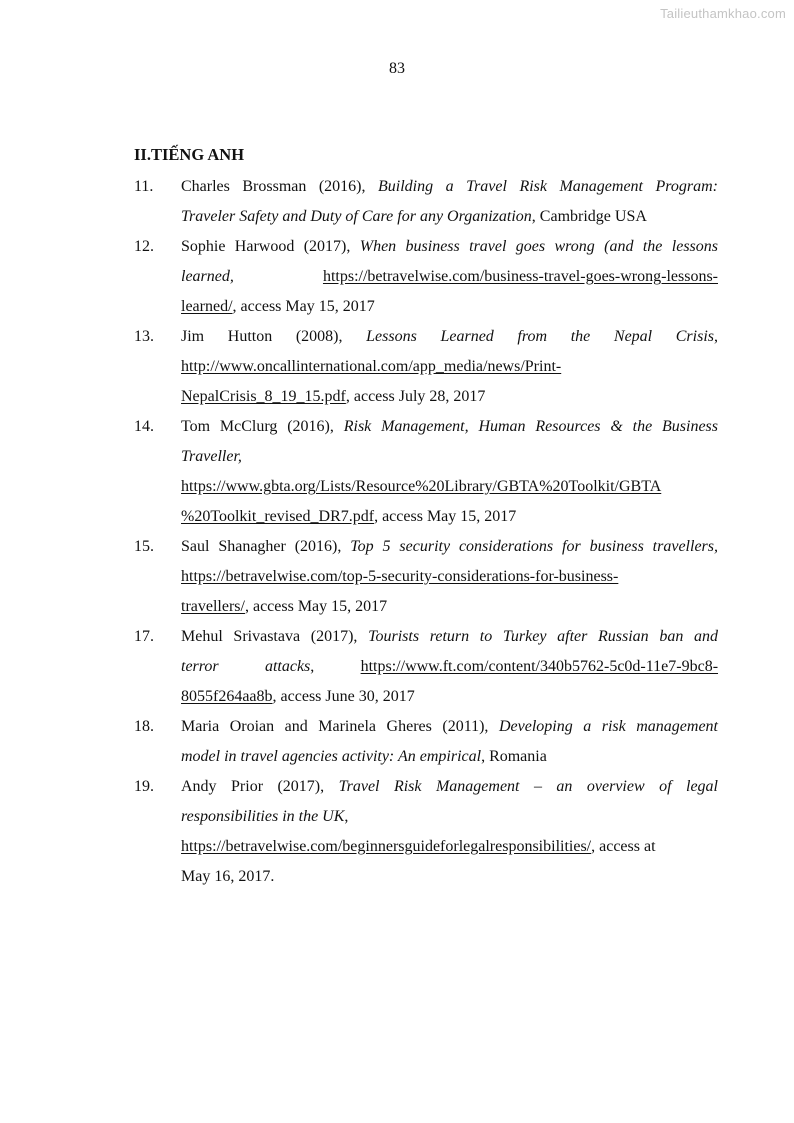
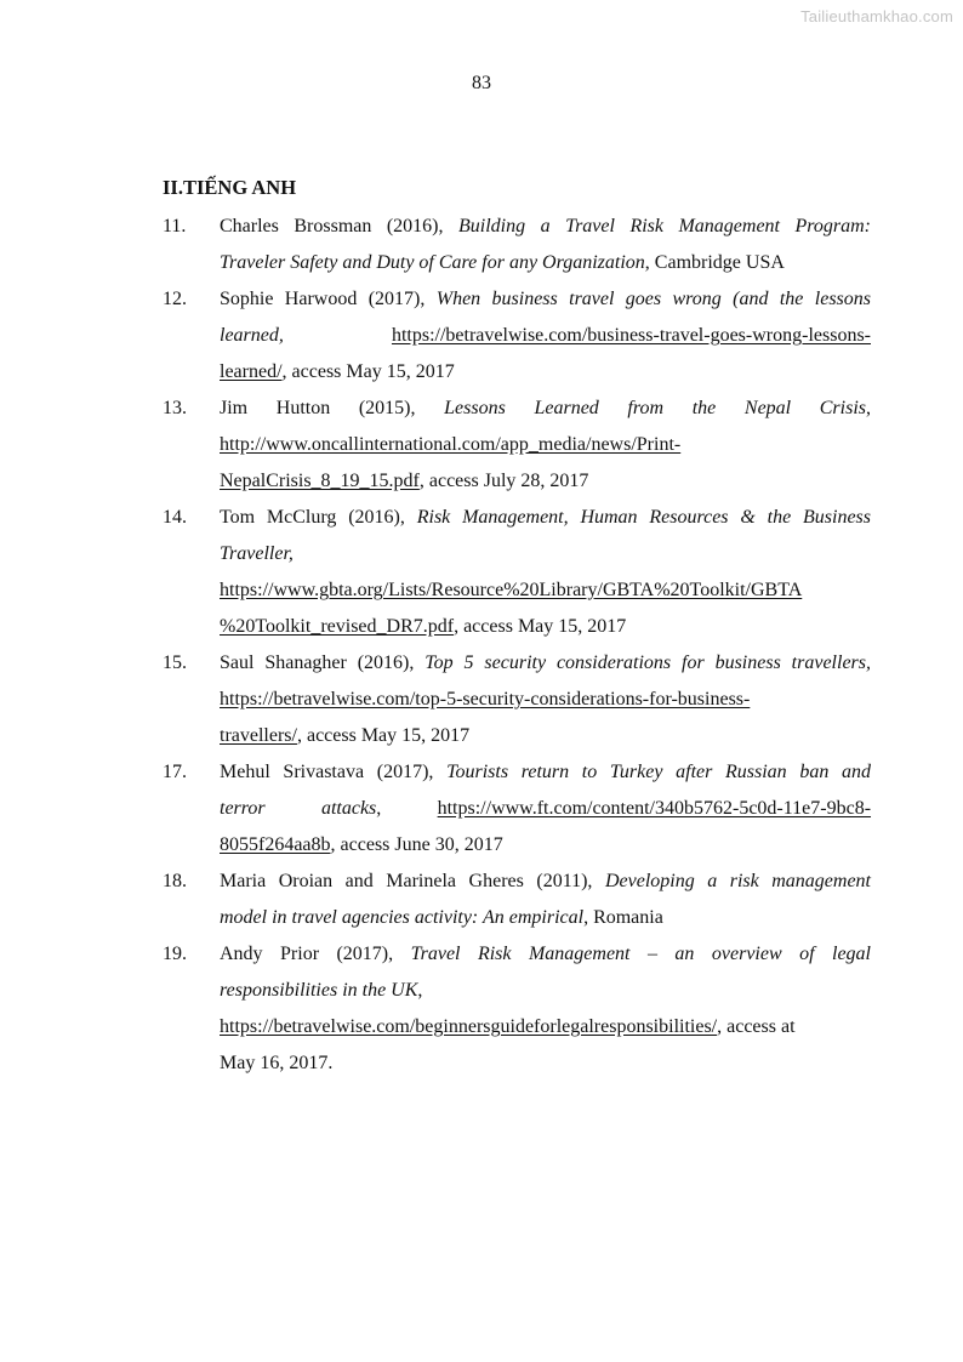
  Tailieuthamkhao.com
  83
  II.TIẾNG ANH
  11.
  Charles Brossman (2016), Building a Travel Risk Management Program:
  Traveler Safety and Duty of Care for any Organization , Cambridge USA
  12.
  Sophie Harwood (2017), When business travel goes wrong (and the lessons
  learned, https://betravelwise.com/business-travel-goes-wrong-lessons-
  learned/ , access May 15, 2017
  13.
- Jim Hutton (2008), Lessons Learned from the Nepal Crisis ,
+ Jim Hutton (2015), Lessons Learned from the Nepal Crisis ,
  http://www.oncallinternational.com/app_media/news/Print-
  NepalCrisis_8_19_15.pdf , access July 28, 2017
  14.
  Tom McClurg (2016), Risk Management, Human Resources & the Business
  Traveller,
  https://www.gbta.org/Lists/Resource%20Library/GBTA%20Toolkit/GBTA
  %20Toolkit_revised_DR7.pdf , access May 15, 2017
  15.
  Saul Shanagher (2016), Top 5 security considerations for business travellers,
  https://betravelwise.com/top-5-security-considerations-for-business-
  travellers/ , access May 15, 2017
  17.
  Mehul Srivastava (2017), Tourists return to Turkey after Russian ban and
  terror attacks , https://www.ft.com/content/340b5762-5c0d-11e7-9bc8-
  8055f264aa8b , access June 30, 2017
  18.
  Maria Oroian and Marinela Gheres (2011), Developing a risk management
  model in travel agencies activity: An empirical , Romania
  19.
  Andy Prior (2017), Travel Risk Management – an overview of legal
  responsibilities in the UK ,
  https://betravelwise.com/beginnersguideforlegalresponsibilities/ , access at
  May 16, 2017.
